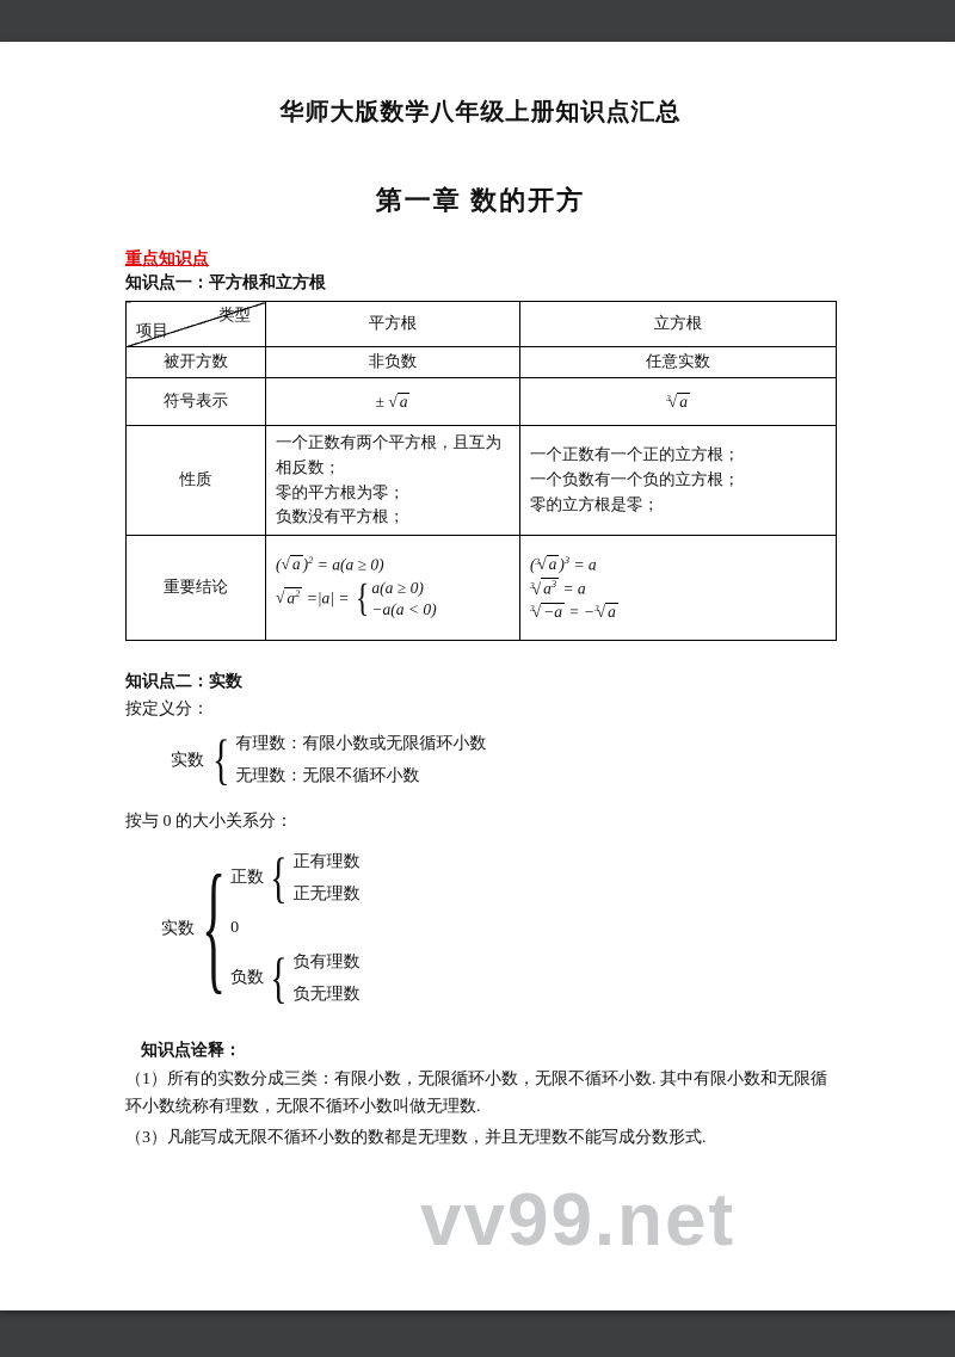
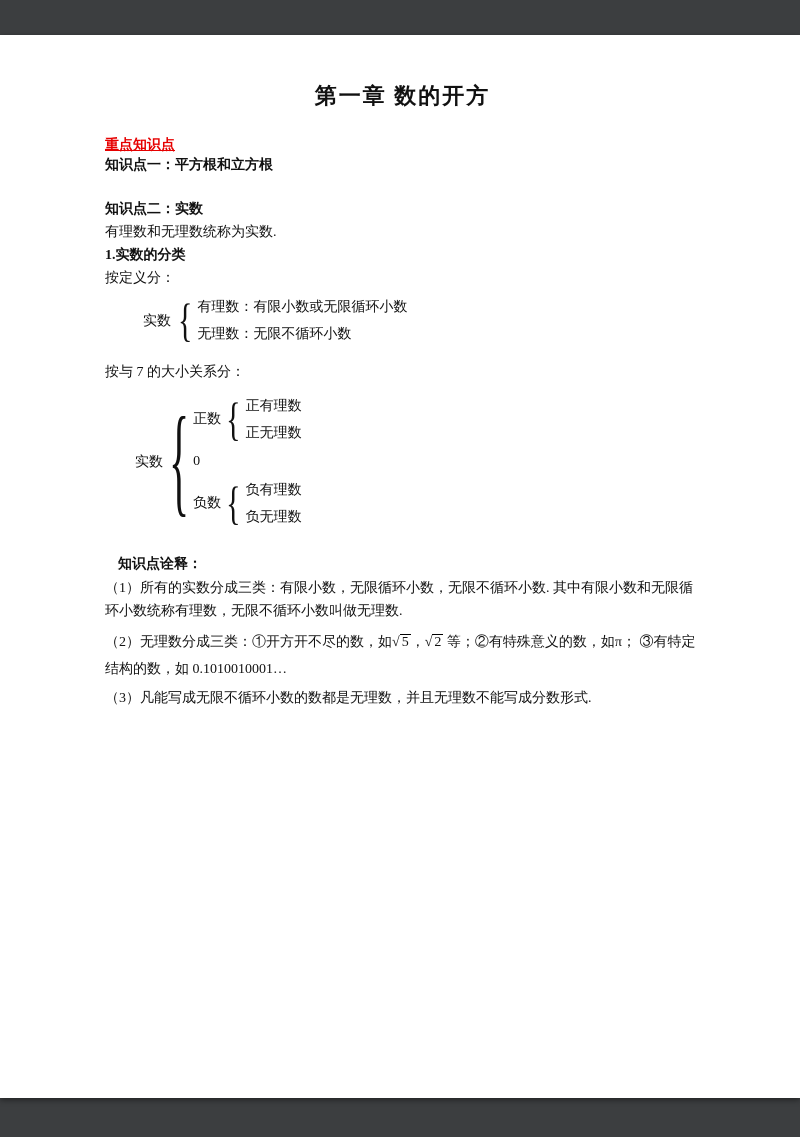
- 华师大版数学八年级上册知识点汇总
  第一章 数的开方
  重点知识点
  知识点一：平方根和立方根
- 类型 项目	平方根	立方根
- 被开方数	非负数	任意实数
- 符号表示	± √ a	3√ a
- 性质	一个正数有两个平方根，且互为 相反数； 零的平方根为零； 负数没有平方根；	一个正数有一个正的立方根； 一个负数有一个负的立方根； 零的立方根是零；
- 重要结论	(√ a )2 = a(a ≥ 0) √ a2 =|a| = { a(a ≥ 0) −a(a < 0)	(3√ a )3 = a 3√ a3 = a 3√ −a = −3√ a
  知识点二：实数
+ 有理数和无理数统称为实数.
+ 1.实数的分类
  按定义分：
  实数
  {
  有理数：有限小数或无限循环小数
  无理数：无限不循环小数
- 按与 0 的大小关系分：
+ 按与 7 的大小关系分：
  实数
  {
  正数
  {
  正有理数
  正无理数
  0
  负数
  {
  负有理数
  负无理数
  知识点诠释：
  （1）所有的实数分成三类：有限小数，无限循环小数，无限不循环小数. 其中有限小数和无限循环小数统称有理数，无限不循环小数叫做无理数.
+ （2）无理数分成三类：①开方开不尽的数，如√ 5 ，√ 2 等；②有特殊意义的数，如π； ③有特定结构的数，如 0.1010010001…
  （3）凡能写成无限不循环小数的数都是无理数，并且无理数不能写成分数形式.
- vv99.net
